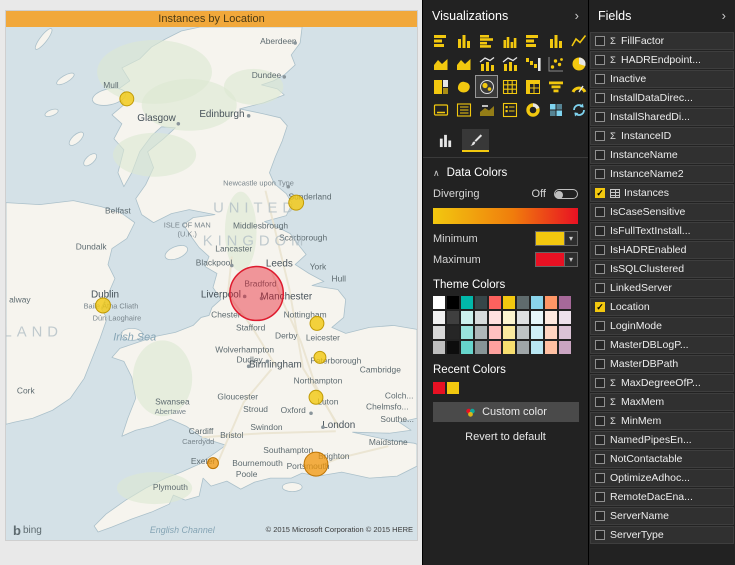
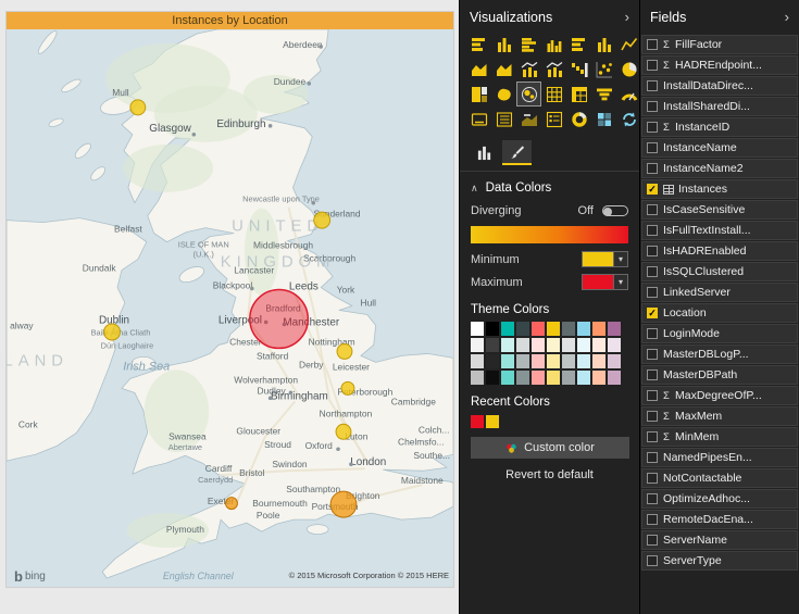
  Instances by Location
  Aberdeen
  Dundee
  Mull
  Glasgow
  Edinburgh
  Newcastle upon Tyne
  Sunderland
  Belfast
  ISLE OF MAN
  (U.K.)
  Middlesbrough
  Scarborough
  Dundalk
  Lancaster
  Blackpool
  Leeds
  York
  Hull
  Bradford
  Dublin
  Baile Átha Cliath
  Dún Laoghaire
  Liverpool
  Manchester
  Chester
  Stafford
  Nottingham
  Derby
  Leicester
  Wolverhampton
  Dudley
  Birmingham
  Peterborough
  Northampton
  Cambridge
  alway
  Cork
  Swansea
  Abertawe
  Gloucester
  Stroud
  Oxford
  Luton
  Colch...
  Chelmsfo...
  Southe...
  Cardiff
  Caerdydd
  Bristol
  Swindon
  London
  Maidstone
  Southampton
  Brighton
  Portsmouth
  Bournemouth
  Poole
  Exeter
  Plymouth
  Irish Sea
  English Channel
  UNITED
  KINGDOM
  LAND
  b
  bing
  © 2015 Microsoft Corporation © 2015 HERE
  Visualizations
  ›
  ∧
  Data Colors
  Diverging
  Off
  Minimum
  ▾
  Maximum
  ▾
  Theme Colors
  Recent Colors
  Custom color
  Revert to default
  Fields
  ›
  Σ
  FillFactor
  Σ
  HADREndpoint...
- Inactive
  InstallDataDirec...
  InstallSharedDi...
  Σ
  InstanceID
  InstanceName
  InstanceName2
  ✓
  Instances
  IsCaseSensitive
  IsFullTextInstall...
  IsHADREnabled
  IsSQLClustered
  LinkedServer
  ✓
  Location
  LoginMode
  MasterDBLogP...
  MasterDBPath
  Σ
  MaxDegreeOfP...
  Σ
  MaxMem
  Σ
  MinMem
  NamedPipesEn...
  NotContactable
  OptimizeAdhoc...
  RemoteDacEna...
  ServerName
  ServerType
